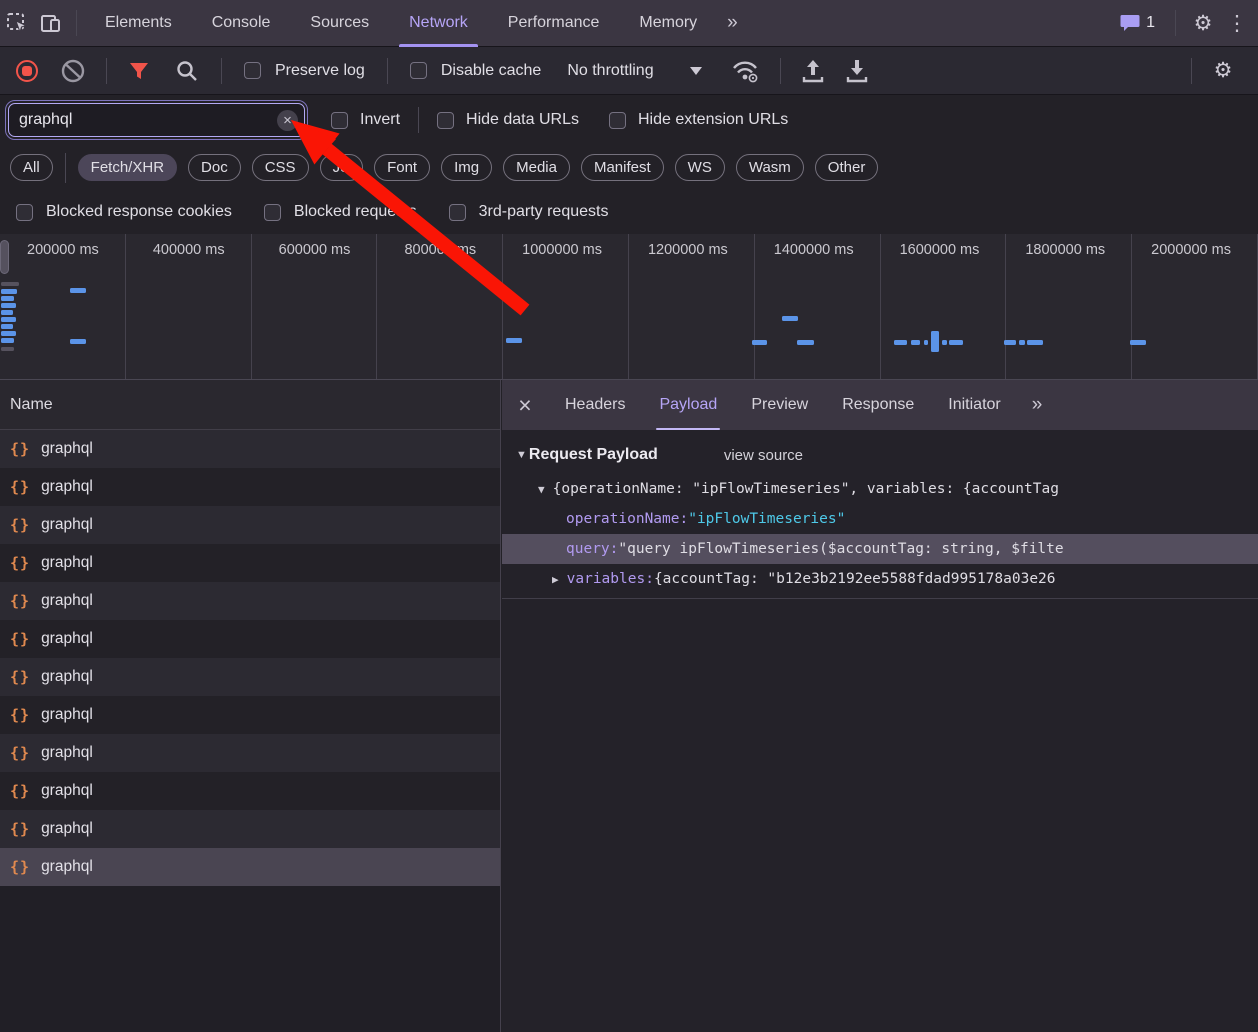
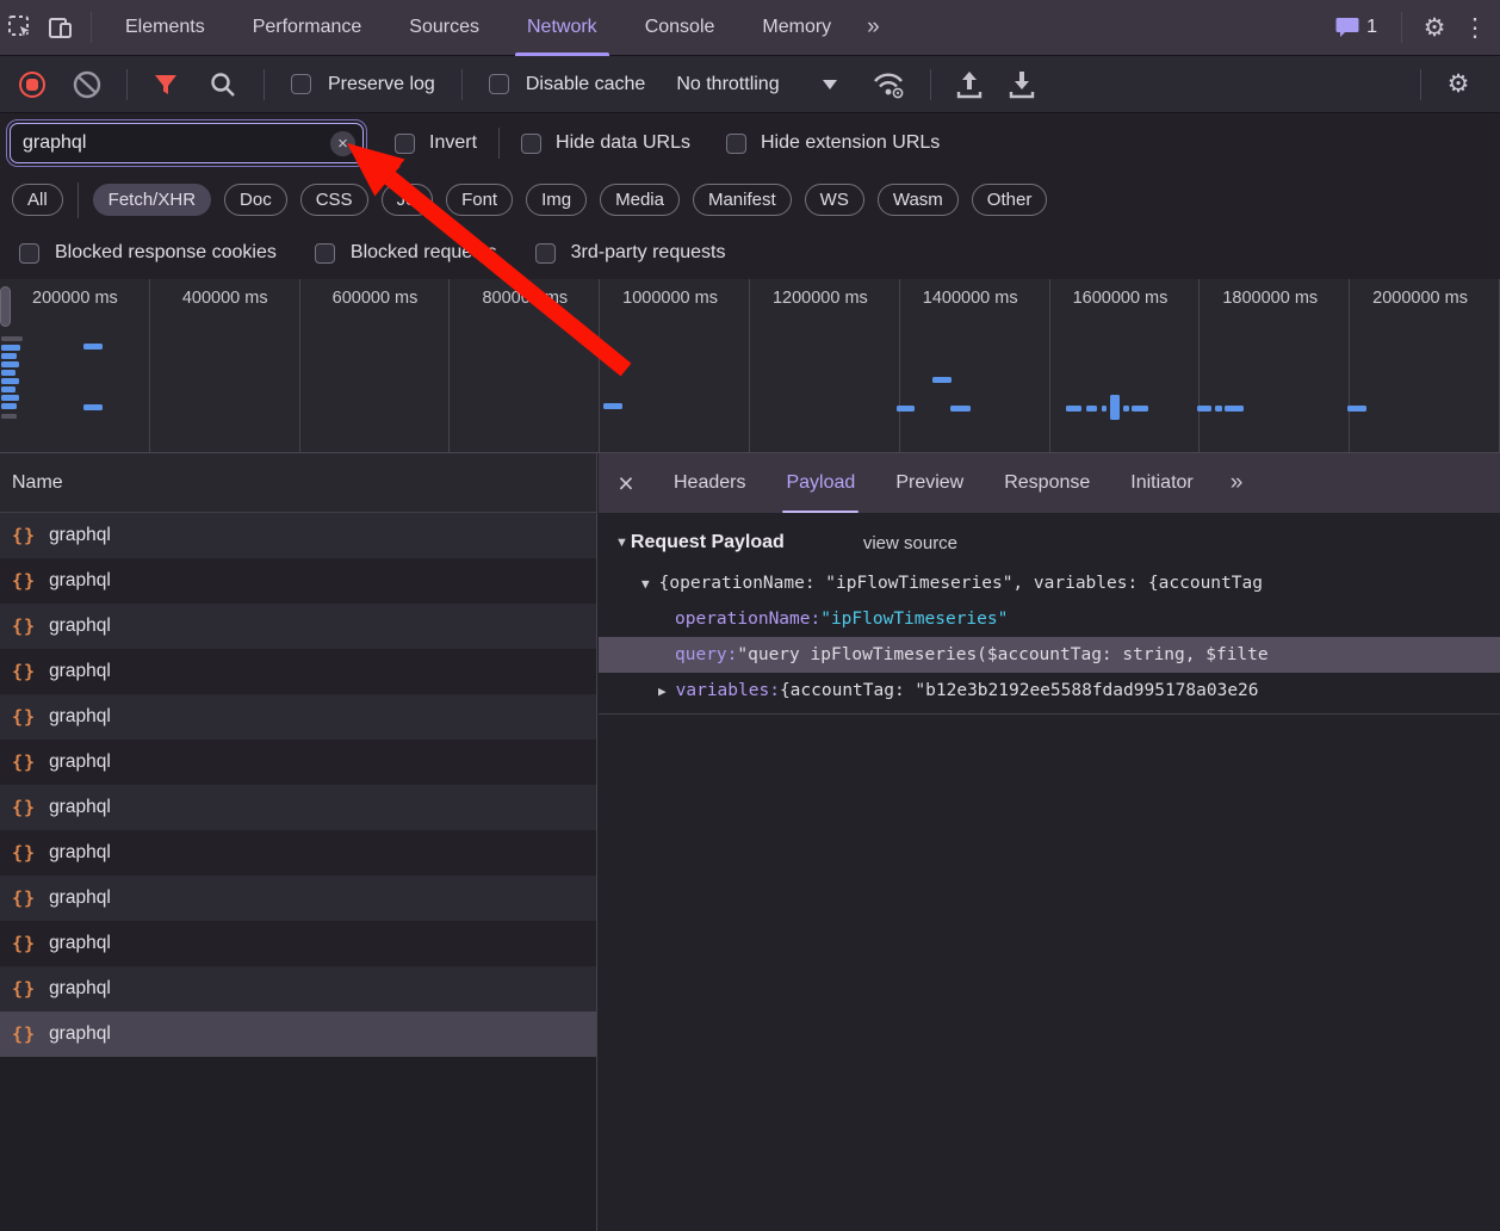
  Elements
- Console
+ Performance
  Sources
  Network
- Performance
+ Console
  Memory
  »
  1
  ⚙
  ⋮
  Preserve log
  Disable cache
  No throttling
  ⚙
  graphql
  ×
  Invert
  Hide data URLs
  Hide extension URLs
  All
  Fetch/XHR
  Doc
  CSS
  Font
  Img
  Media
  Manifest
  WS
  Wasm
  Other
  Blocked response cookies
  Blocked reque
  3rd-party requests
  200000 ms
  400000 ms
  600000 ms
  8000 ms
  1000000 ms
  1200000 ms
  1400000 ms
  1600000 ms
  1800000 ms
  2000000 ms
  Name
  {}
  graphql
  {}
  graphql
  {}
  graphql
  {}
  graphql
  {}
  graphql
  {}
  graphql
  {}
  graphql
  {}
  graphql
  {}
  graphql
  {}
  graphql
  {}
  graphql
  {}
  graphql
  ×
  Headers
  Payload
  Preview
  Response
  Initiator
  »
  ▼
  Request Payload
  view source
  ▼
  {operationName: "ipFlowTimeseries", variables: {accountTag
  operationName:
  "ipFlowTimeseries"
  query:
  "query ipFlowTimeseries($accountTag: string, $filte
  ▶
  variables:
  {accountTag: "b12e3b2192ee5588fdad995178a03e26
